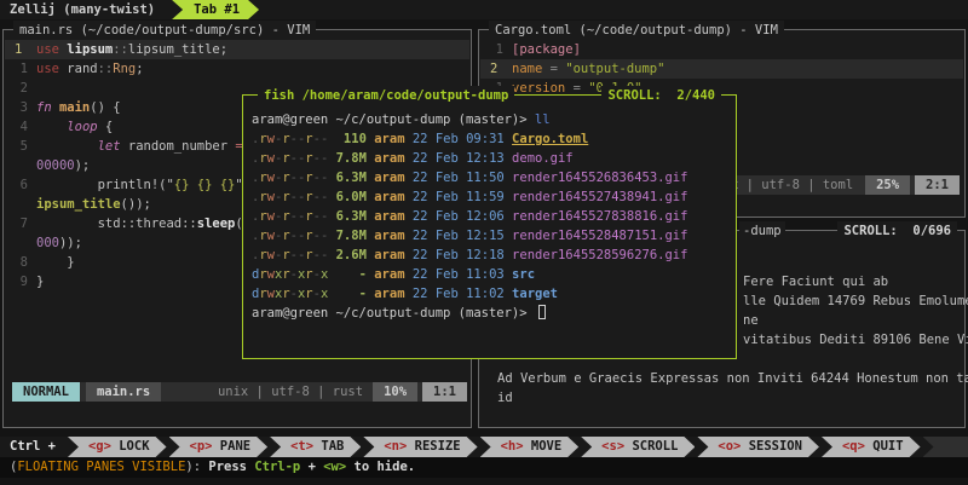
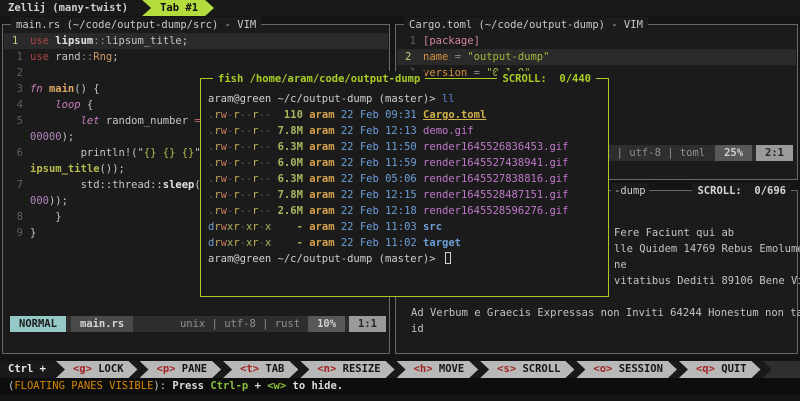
  Zellij (many-twist)
  Tab #1
  main.rs (~/code/output-dump/src) - VIM
  1
  use lipsum::lipsum_title;
  1
  use rand::Rng;
  2
  3
  fn main() {
  4
  loop {
  5
  let random_number =
  00000);
  6
  println!("{} {} {}"
  ipsum_title());
  7
  std::thread::sleep(
  000));
  8
  }
  9
  }
  NORMAL
  main.rs
  unix | utf-8 | rust
  10%
  1:1
  Cargo.toml (~/code/output-dump) - VIM
  1
  [package]
  2
  name = "output-dump"
  | utf-8 | toml
  25%
  2:1
  -dump
  SCROLL: 0/696
  Fere Faciunt qui ab
  lle Quidem 14769 Rebus Emolum
  ne
  vitatibus Dediti 89106 Bene V
  Ad Verbum e Graecis Expressas non Inviti 64244 Honestum non t
  id
  fish /home/aram/code/output-dump
- SCROLL: 2/440
+ SCROLL: 0/440
  aram@green ~/c/output-dump (master)> ll
  .rw-r--r-- 110 aram 22 Feb 09:31 Cargo.toml
  .rw-r--r-- 7.8M aram 22 Feb 12:13 demo.gif
  .rw-r--r-- 6.3M aram 22 Feb 11:50 render1645526836453.gif
  .rw-r--r-- 6.0M aram 22 Feb 11:59 render1645527438941.gif
- .rw-r--r-- 6.3M aram 22 Feb 12:06 render1645527838816.gif
+ .rw-r--r-- 6.3M aram 22 Feb 05:06 render1645527838816.gif
  .rw-r--r-- 7.8M aram 22 Feb 12:15 render1645528487151.gif
  .rw-r--r-- 2.6M aram 22 Feb 12:18 render1645528596276.gif
  drwxr-xr-x - aram 22 Feb 11:03 src
  drwxr-xr-x - aram 22 Feb 11:02 target
  aram@green ~/c/output-dump (master)>
  Ctrl +
  <g> LOCK
  <p> PANE
  <t> TAB
  <n> RESIZE
  <h> MOVE
  <s> SCROLL
  <o> SESSION
  <q> QUIT
  (FLOATING PANES VISIBLE): Press Ctrl-p + <w> to hide.
